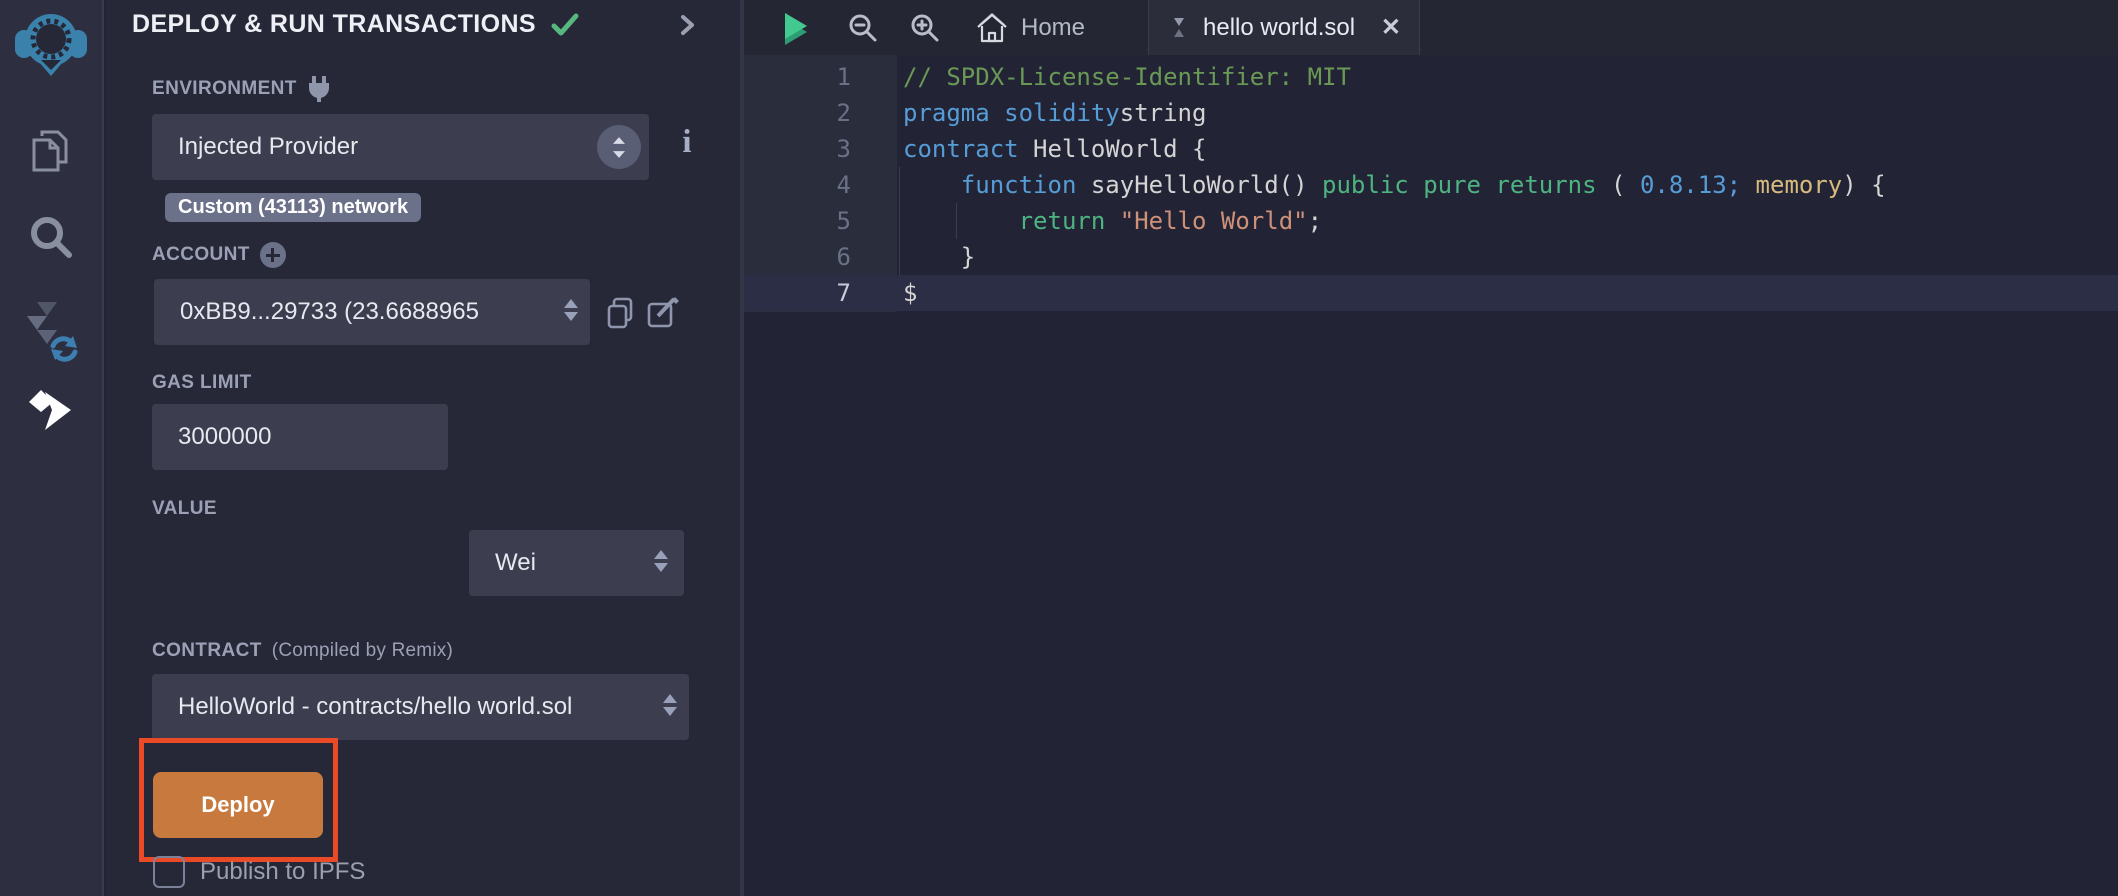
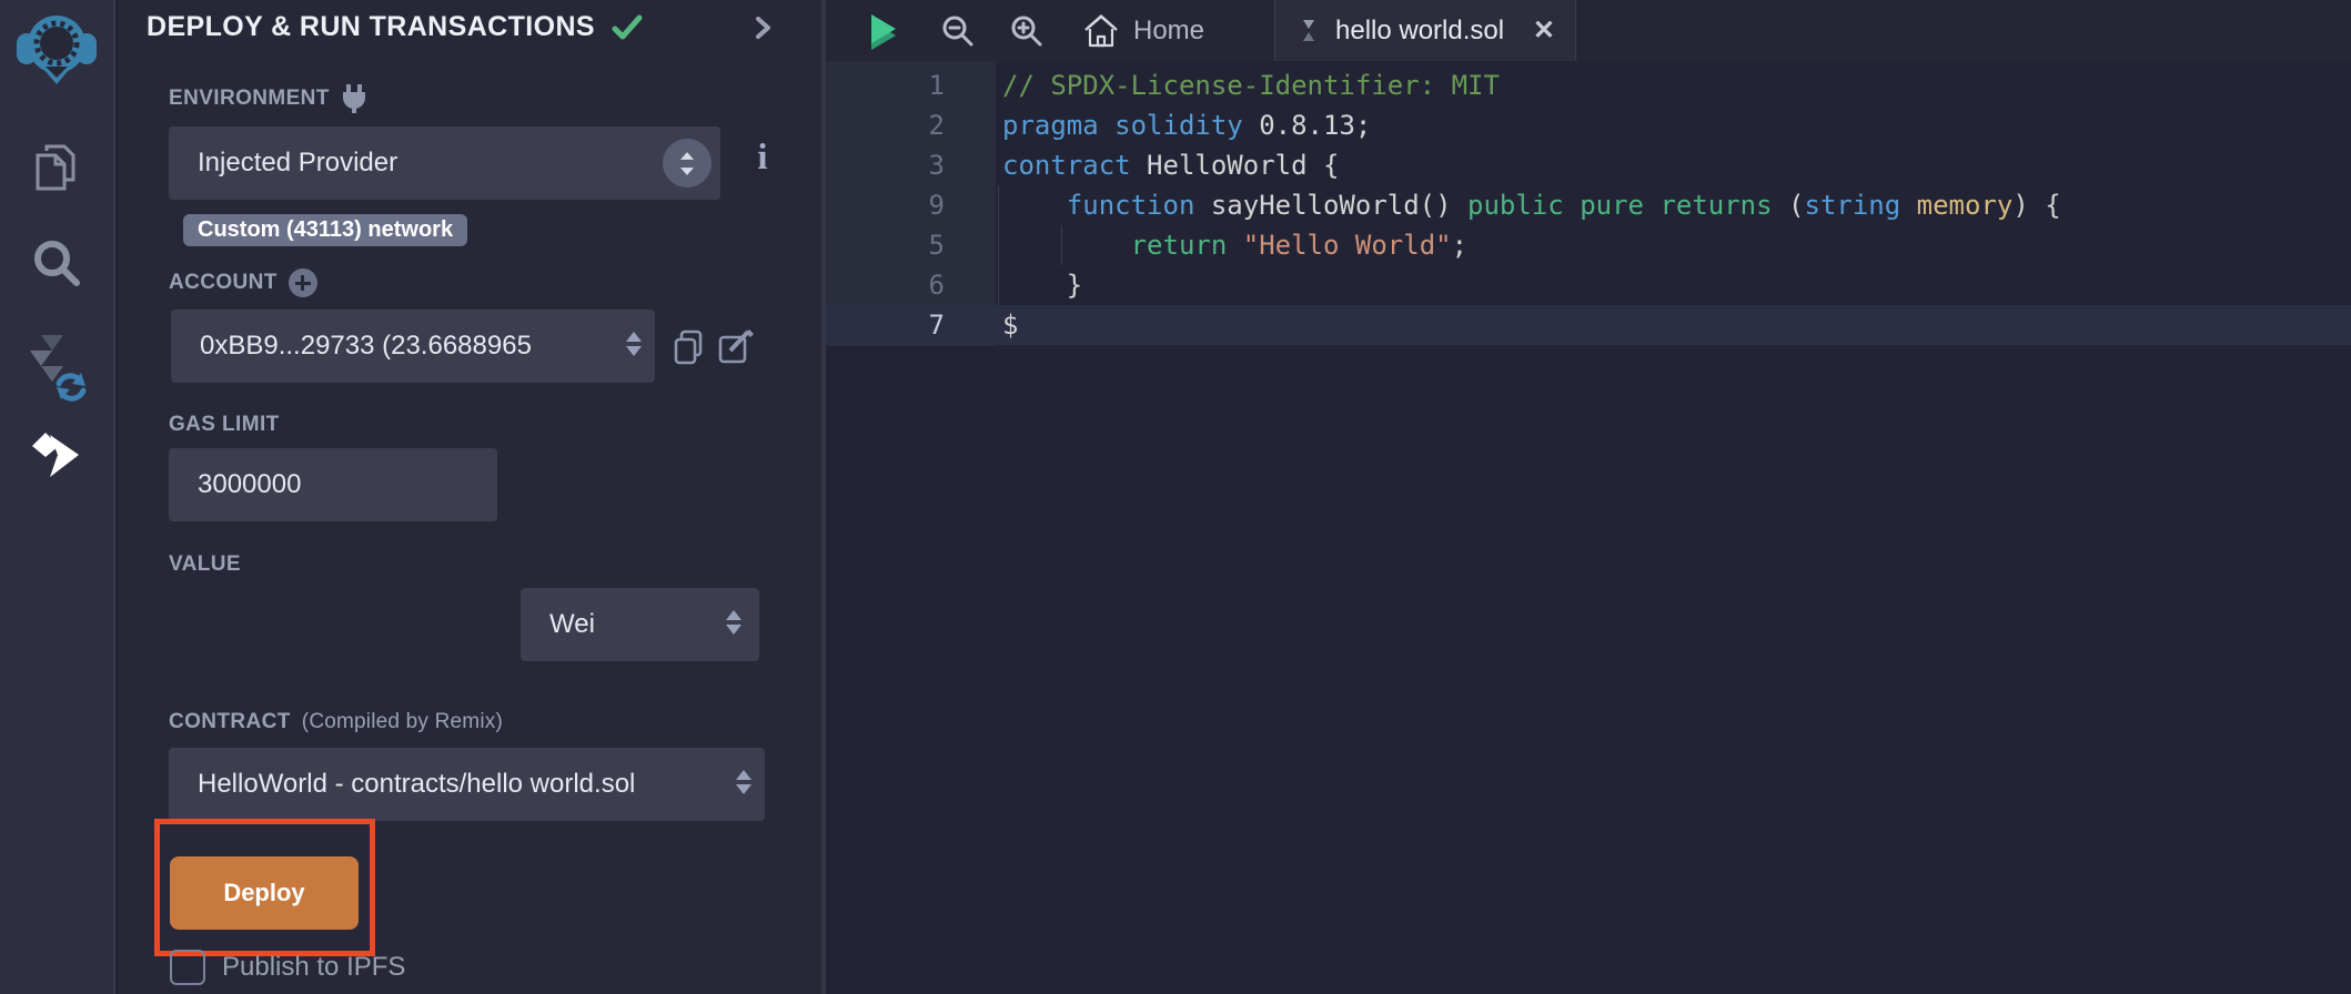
  DEPLOY & RUN TRANSACTIONS
  ENVIRONMENT
  Injected Provider
  i
  Custom (43113) network
  ACCOUNT
  0xBB9...29733 (23.6688965
  GAS LIMIT
  3000000
  VALUE
  Wei
  CONTRACT
  (Compiled by Remix)
  HelloWorld - contracts/hello world.sol
  Deploy
  Publish to IPFS
  Home
  hello world.sol
  ✕
  1
  // SPDX-License-Identifier: MIT
  2
- pragma soliditystring
+ pragma solidity 0.8.13;
  3
  contract HelloWorld {
- 4
+ 9
- function sayHelloWorld() public pure returns ( 0.8.13; memory) {
+ function sayHelloWorld() public pure returns (string memory) {
  5
  return "Hello World";
  6
  }
  7
  $
